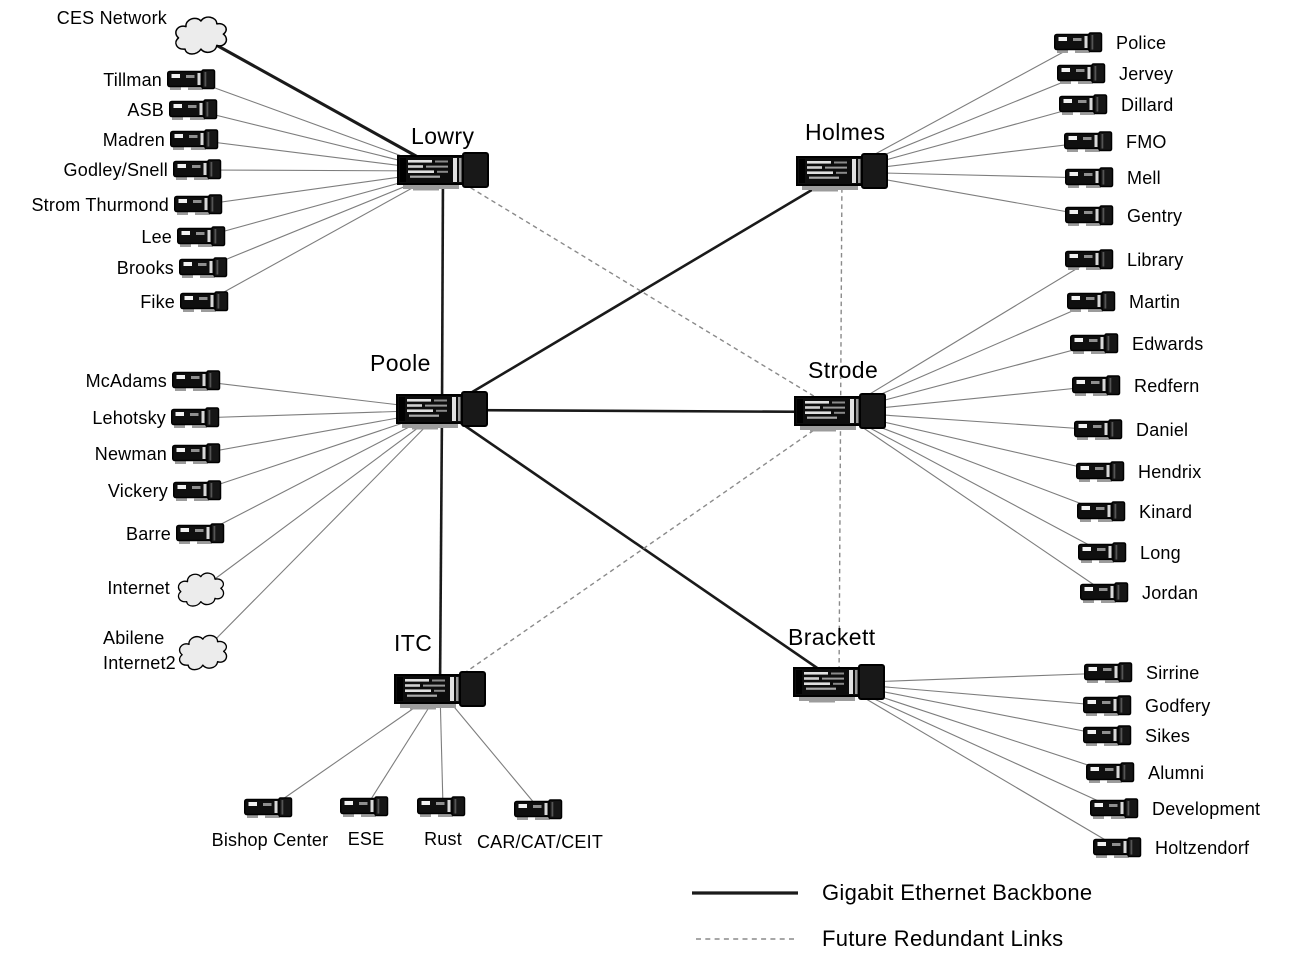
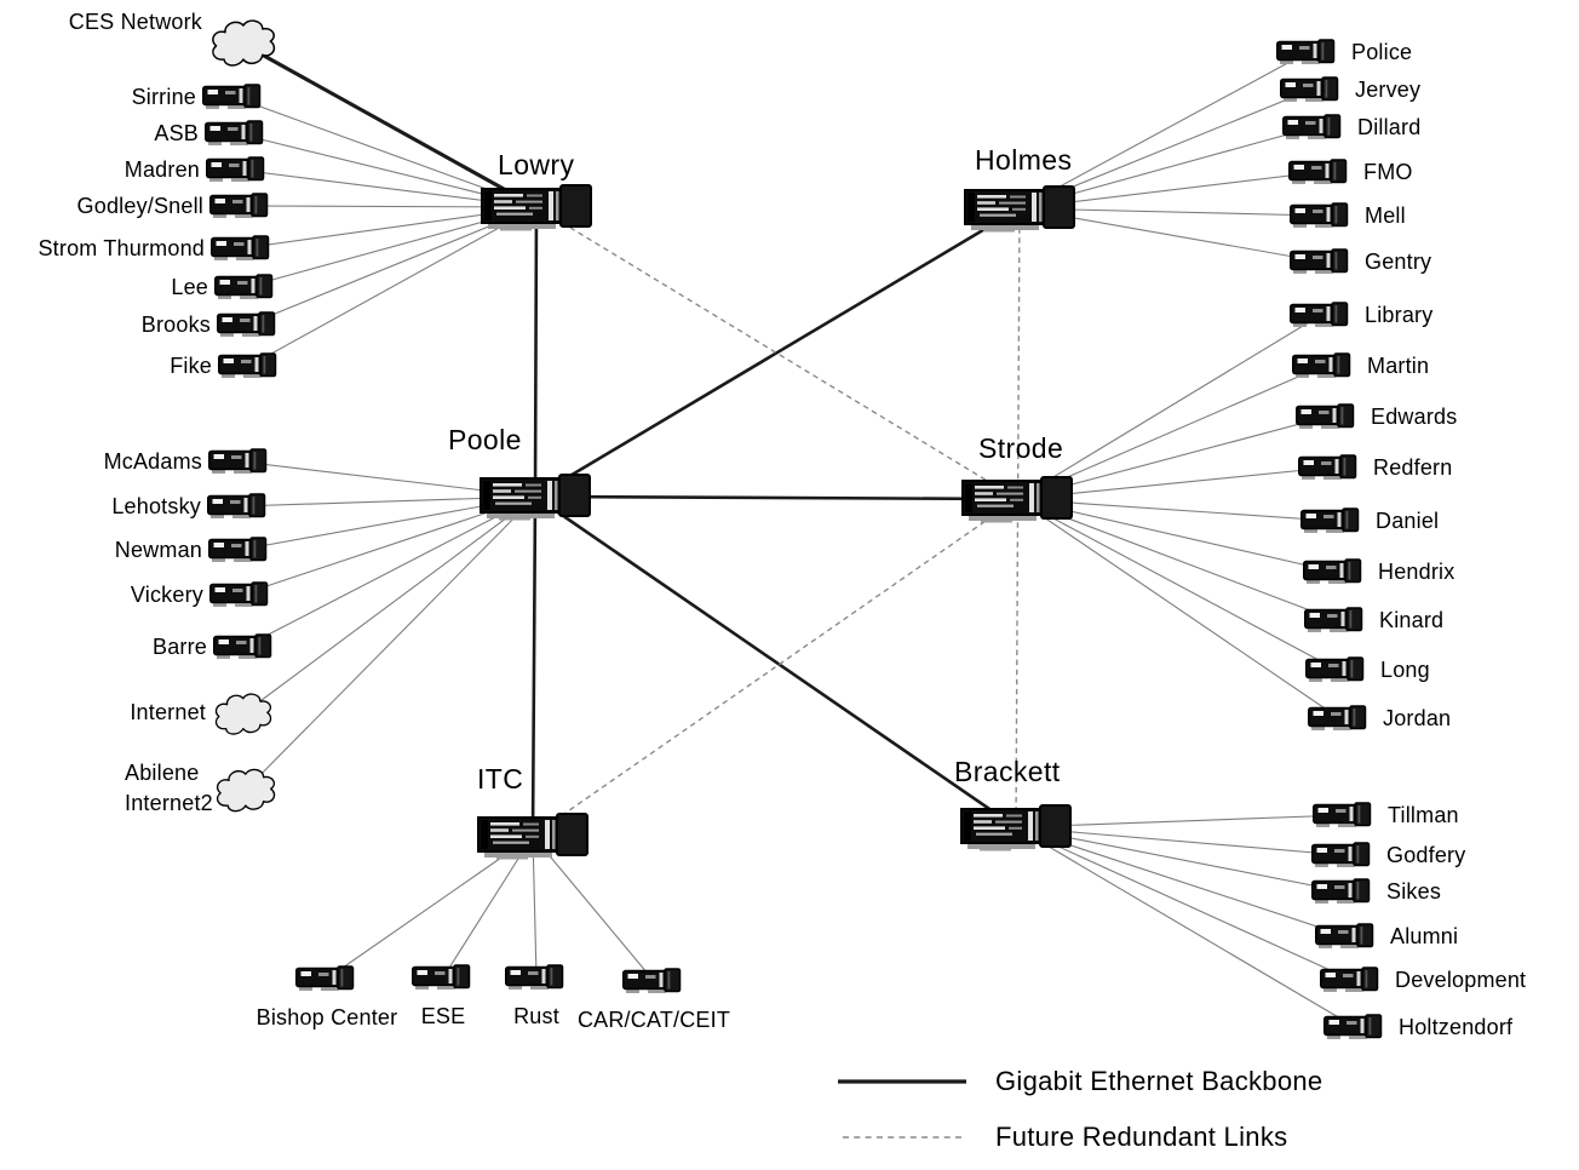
  Lowry
  Holmes
  Poole
  Strode
  ITC
  Brackett
  CES Network
- Tillman
+ Sirrine
  ASB
  Madren
  Godley/Snell
  Strom Thurmond
  Lee
  Brooks
  Fike
  Police
  Jervey
  Dillard
  FMO
  Mell
  Gentry
  McAdams
  Lehotsky
  Newman
  Vickery
  Barre
  Internet
  Abilene Internet2
  Library
  Martin
  Edwards
  Redfern
  Daniel
  Hendrix
  Kinard
  Long
  Jordan
  Bishop Center
  ESE
  Rust
  CAR/CAT/CEIT
- Sirrine
+ Tillman
  Godfery
  Sikes
  Alumni
  Development
  Holtzendorf
  Gigabit Ethernet Backbone
  Future Redundant Links
